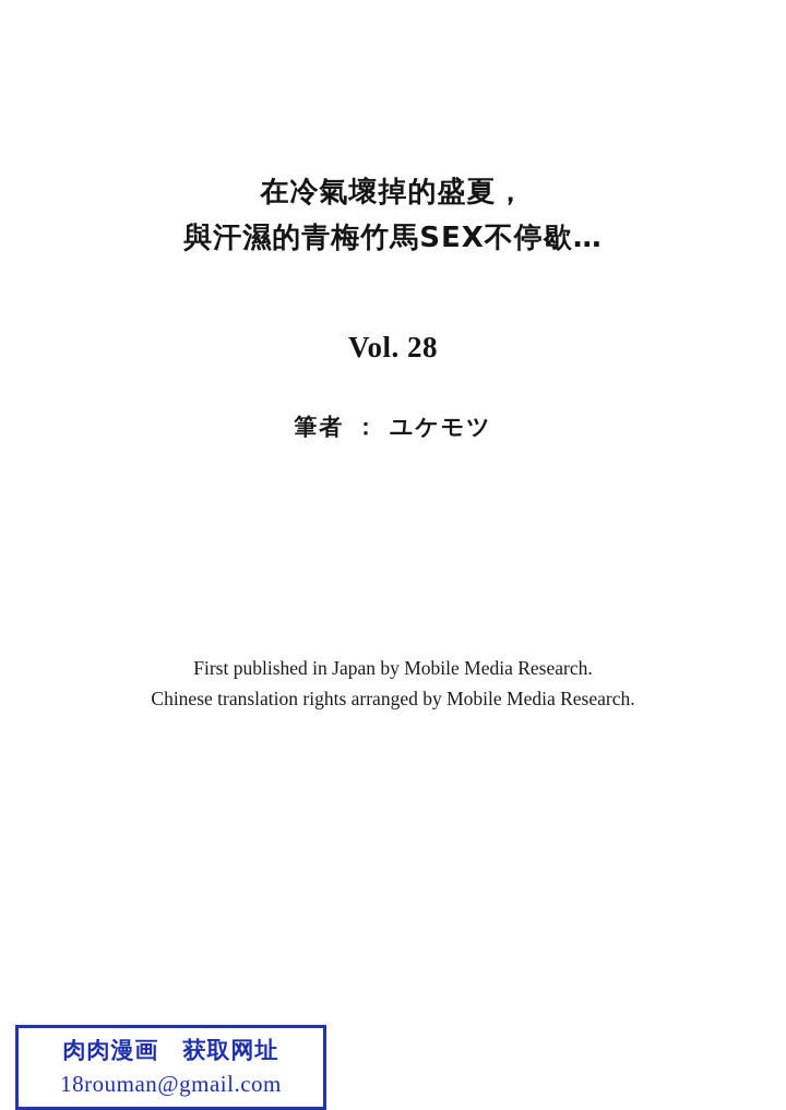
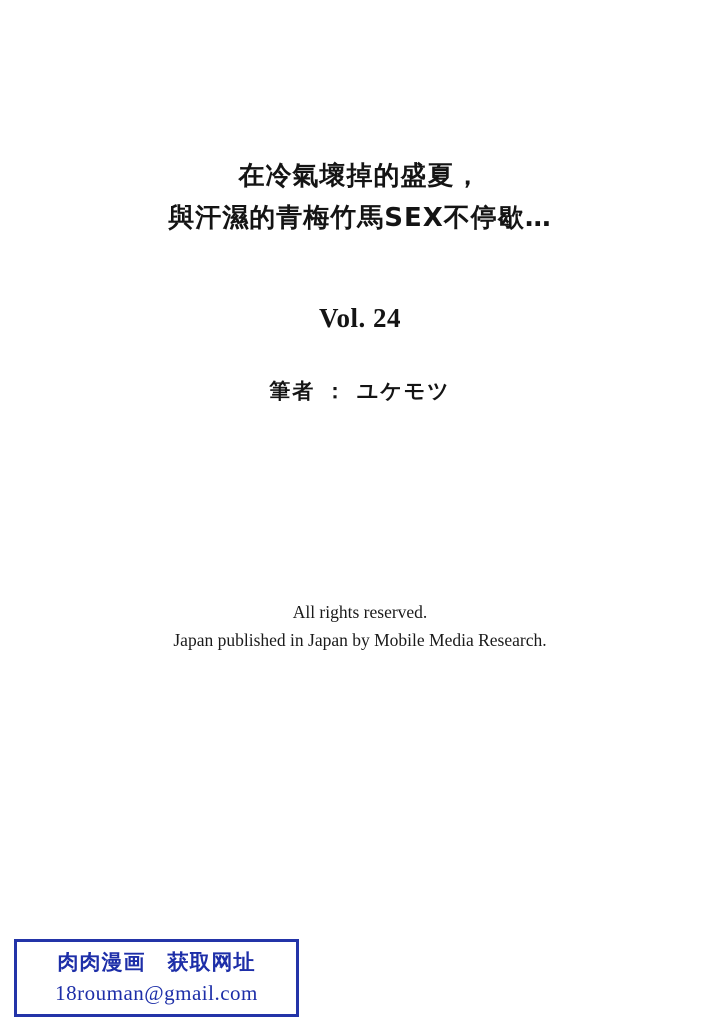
  在冷氣壞掉的盛夏，
  與汗濕的青梅竹馬SEX不停歇…
- Vol. 28
+ Vol. 24
  筆者 ： ユケモツ
+ All rights reserved.
- First published in Japan by Mobile Media Research.
+ Japan published in Japan by Mobile Media Research.
- Chinese translation rights arranged by Mobile Media Research.
  肉肉漫画 获取网址
  18rouman@gmail.com
